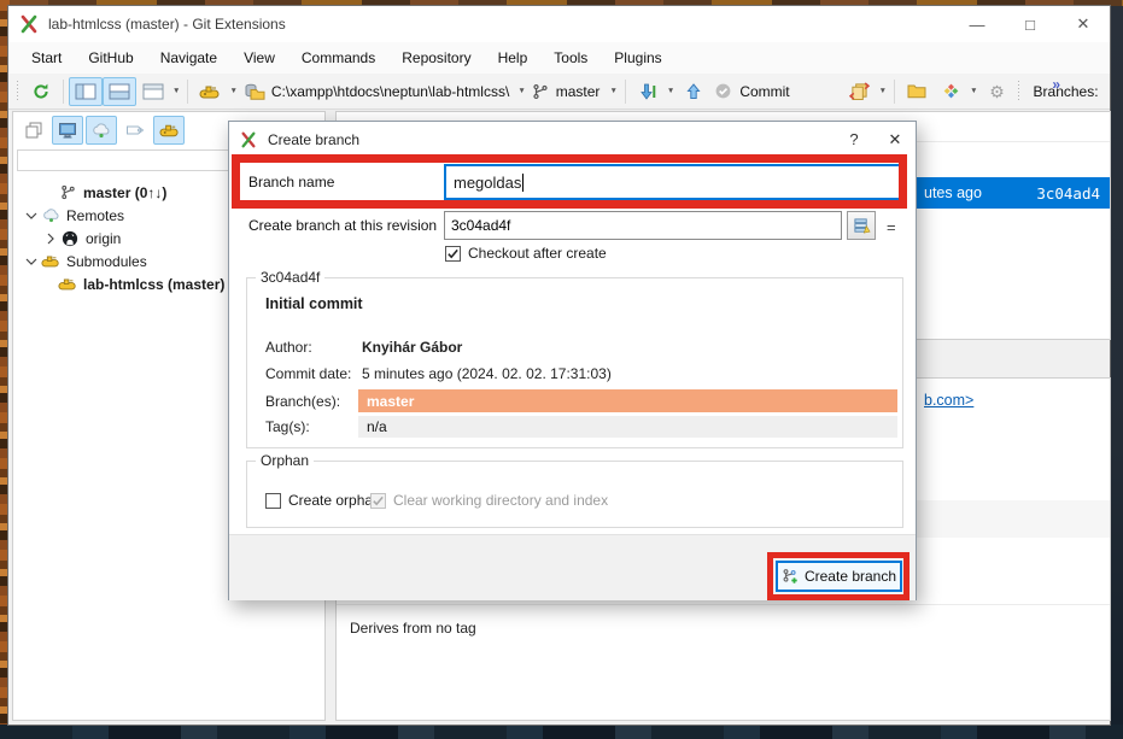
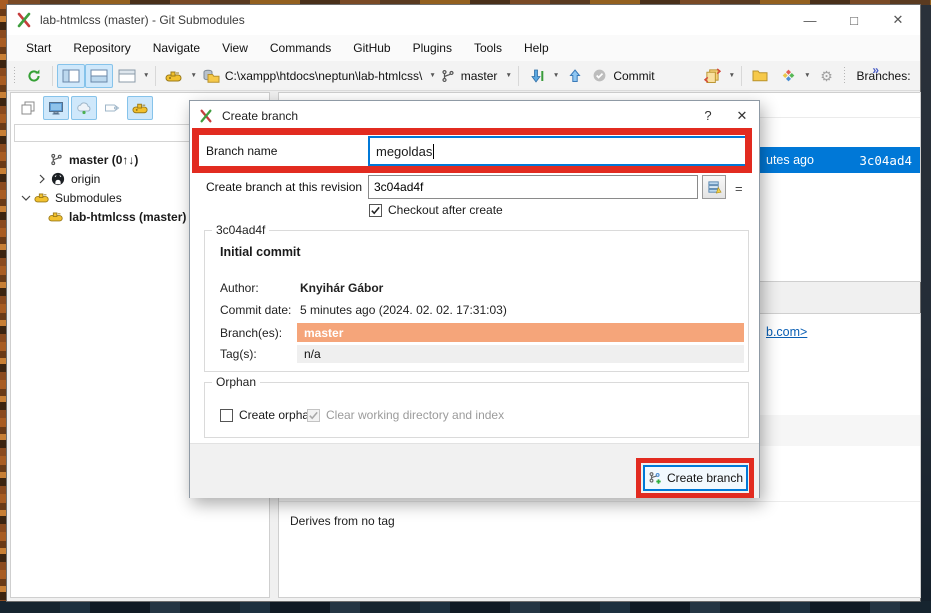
- lab-htmlcss (master) - Git Extensions
+ lab-htmlcss (master) - Git Submodules
  —
  □
  ✕
  Start
- GitHub
+ Repository
  Navigate
  View
  Commands
- Repository
+ GitHub
- Help
+ Plugins
  Tools
- Plugins
+ Help
  C:\xampp\htdocs\neptun\lab-htmlcss\
  master
  Commit
  ⚙
  Branches:
  »
  master (0↑↓)
- Remotes
  origin
  Submodules
  lab-htmlcss (master)
  utes ago
  3c04ad4
  b.com>
  Derives from no tag
  Create branch
  ?
  ✕
  Branch name
  megoldas
  Create branch at this revision
  3c04ad4f
  =
  Checkout after create
  3c04ad4f
  Initial commit
  Author:
  Knyihár Gábor
  Commit date:
  5 minutes ago (2024. 02. 02. 17:31:03)
  Branch(es):
  master
  Tag(s):
  n/a
  Orphan
  Create orpha
  Clear working directory and index
  Create branch
